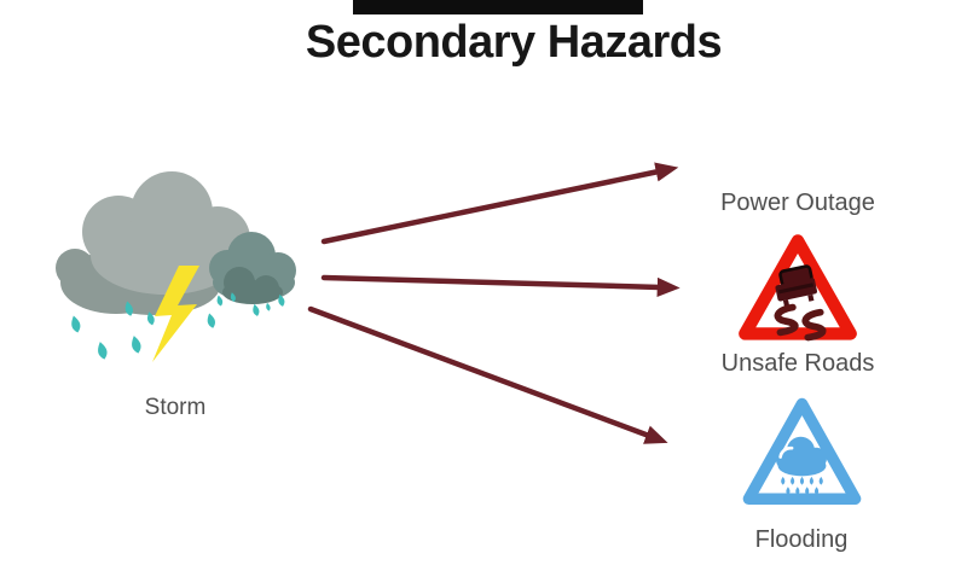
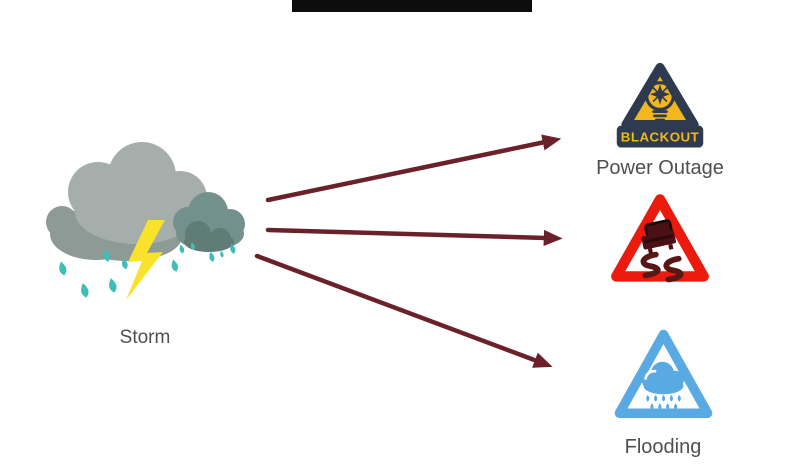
- Secondary Hazards
  Storm
+ BLACKOUT
  Power Outage
- Unsafe Roads
  Flooding
